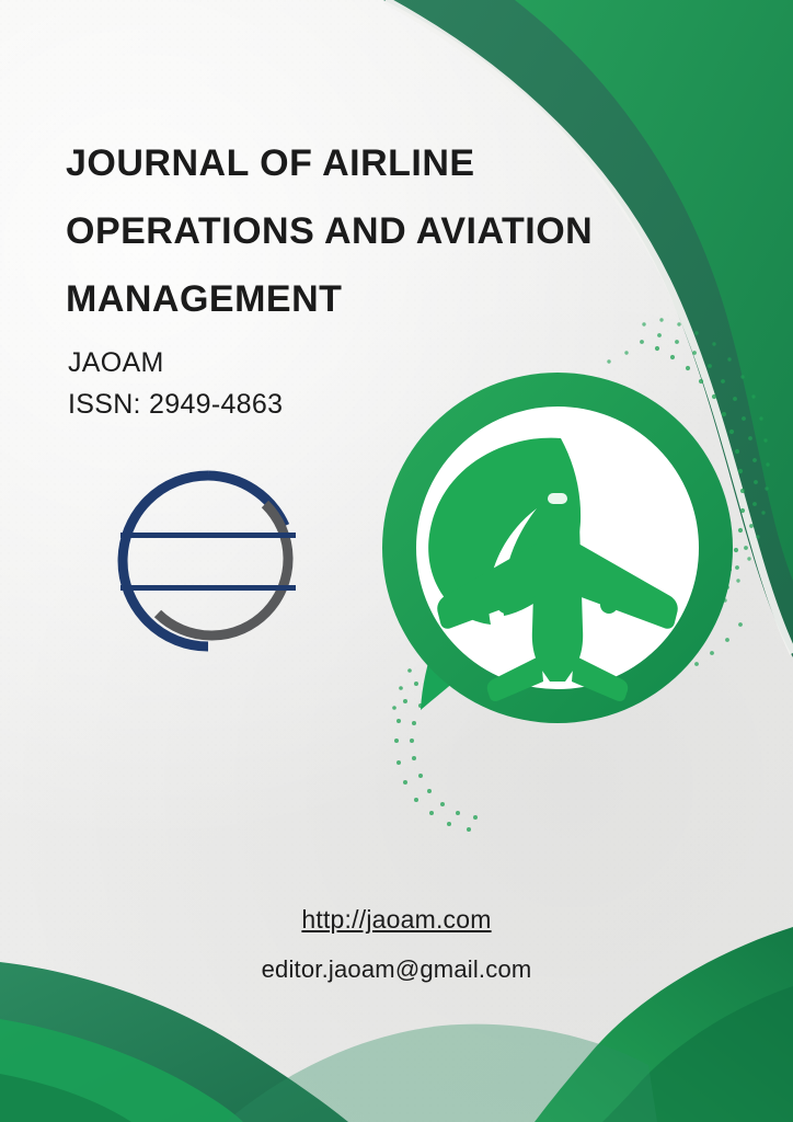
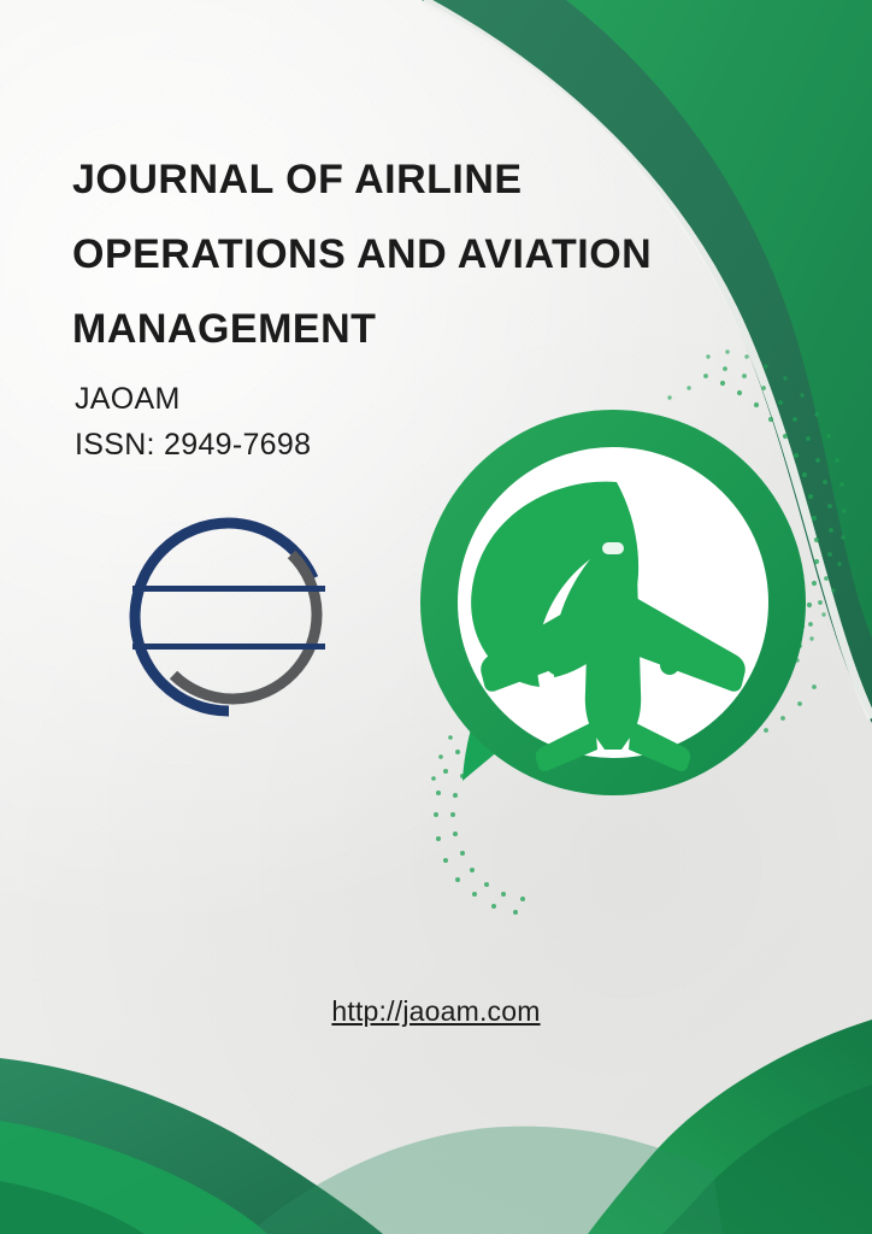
  JOURNAL OF AIRLINE
  OPERATIONS AND AVIATION
  MANAGEMENT
  JAOAM
- ISSN: 2949-4863
+ ISSN: 2949-7698
  http://jaoam.com
- editor.jaoam@gmail.com
